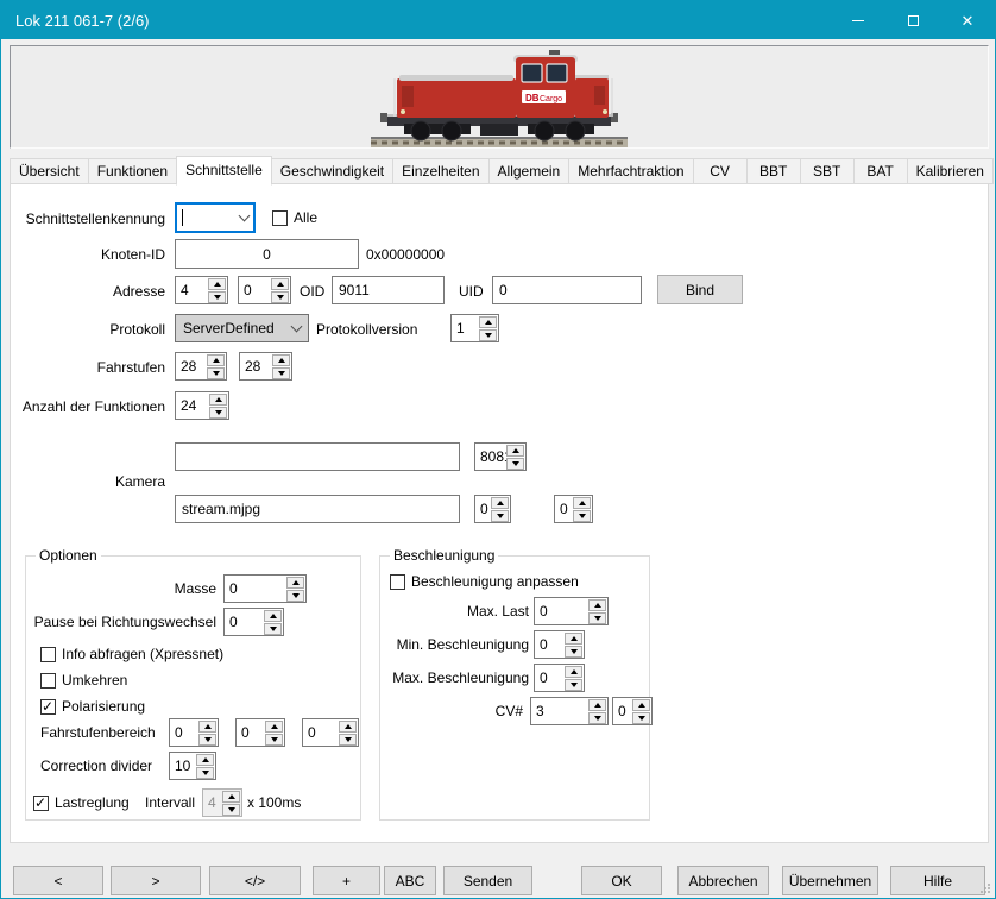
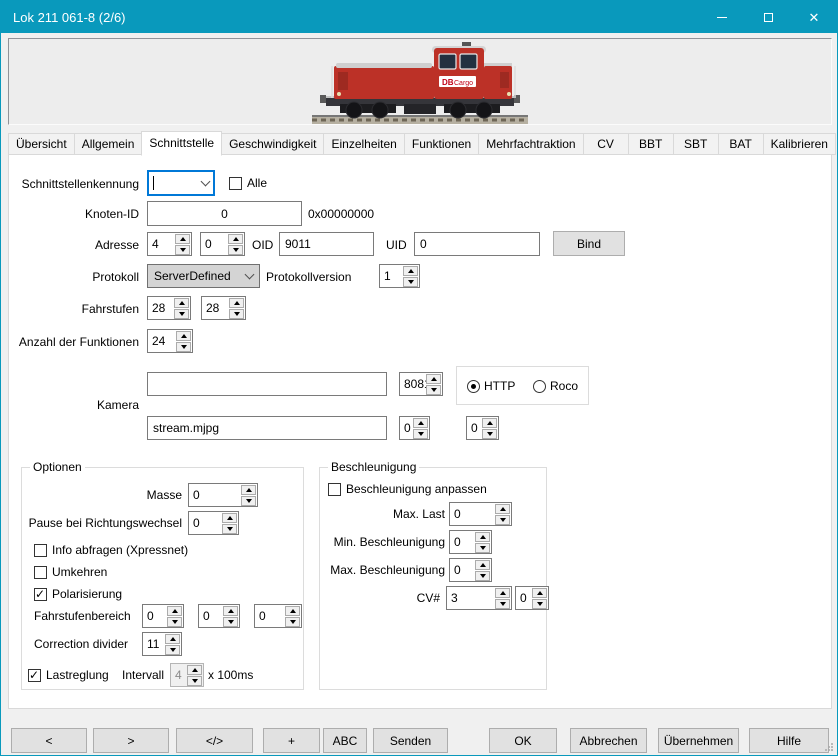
- Lok 211 061-7 (2/6)
+ Lok 211 061-8 (2/6)
  ✕
  DB
  Übersicht
- Funktionen
+ Allgemein
  Schnittstelle
  Geschwindigkeit
  Einzelheiten
- Allgemein
+ Funktionen
  Mehrfachtraktion
  CV
  BBT
  SBT
  BAT
  Kalibrieren
  Schnittstellenkennung
  Alle
  Knoten-ID
  0
  0x00000000
  Adresse
  4
  0
  OID
  9011
  UID
  0
  Bind
  Protokoll
  ServerDefined
  Protokollversion
  1
  Fahrstufen
  28
  28
  Anzahl der Funktionen
  24
  Kamera
  808
+ HTTP
+ Roco
  stream.mjpg
  0
  0
  Optionen
  Masse
  0
  Pause bei Richtungswechsel
  0
  Info abfragen (Xpressnet)
  Umkehren
  Polarisierung
  Fahrstufenbereich
  0
  0
  0
  Correction divider
- 10
+ 11
  Lastreglung
  Intervall
  4
  x 100ms
  Beschleunigung
  Beschleunigung anpassen
  Max. Last
  0
  Min. Beschleunigung
  0
  Max. Beschleunigung
  0
  CV#
  3
  0
  <
  >
  </>
  +
  ABC
  Senden
  OK
  Abbrechen
  Übernehmen
  Hilfe
